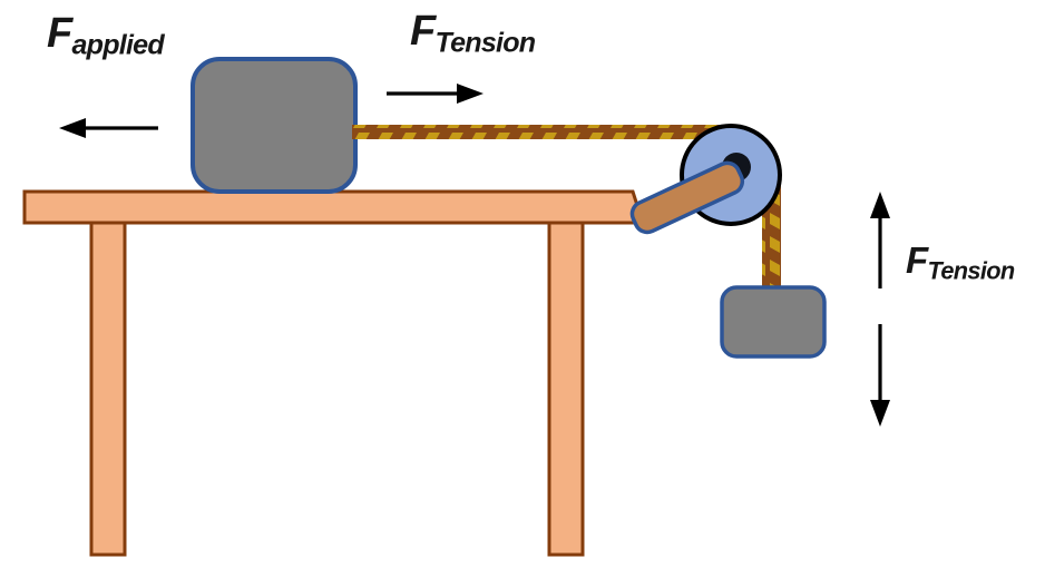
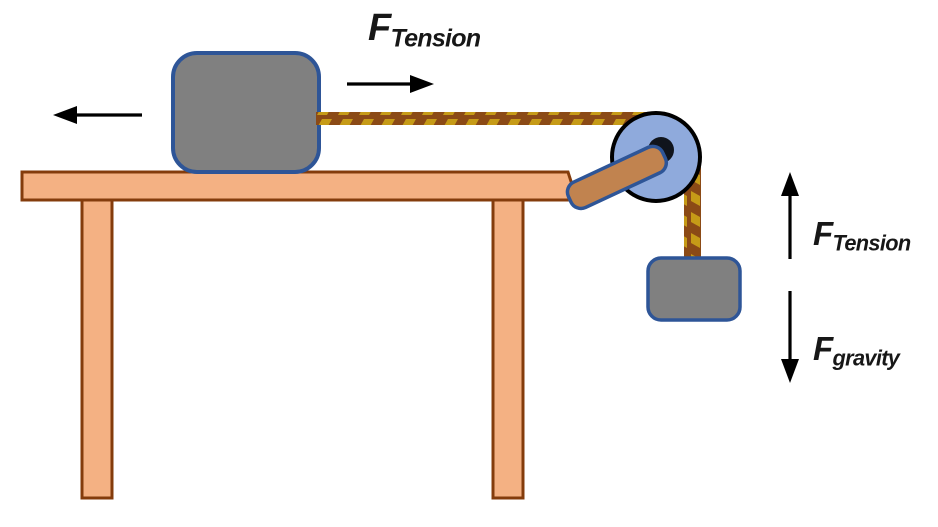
- Fapplied
  FTension
  FTension
+ Fgravity
